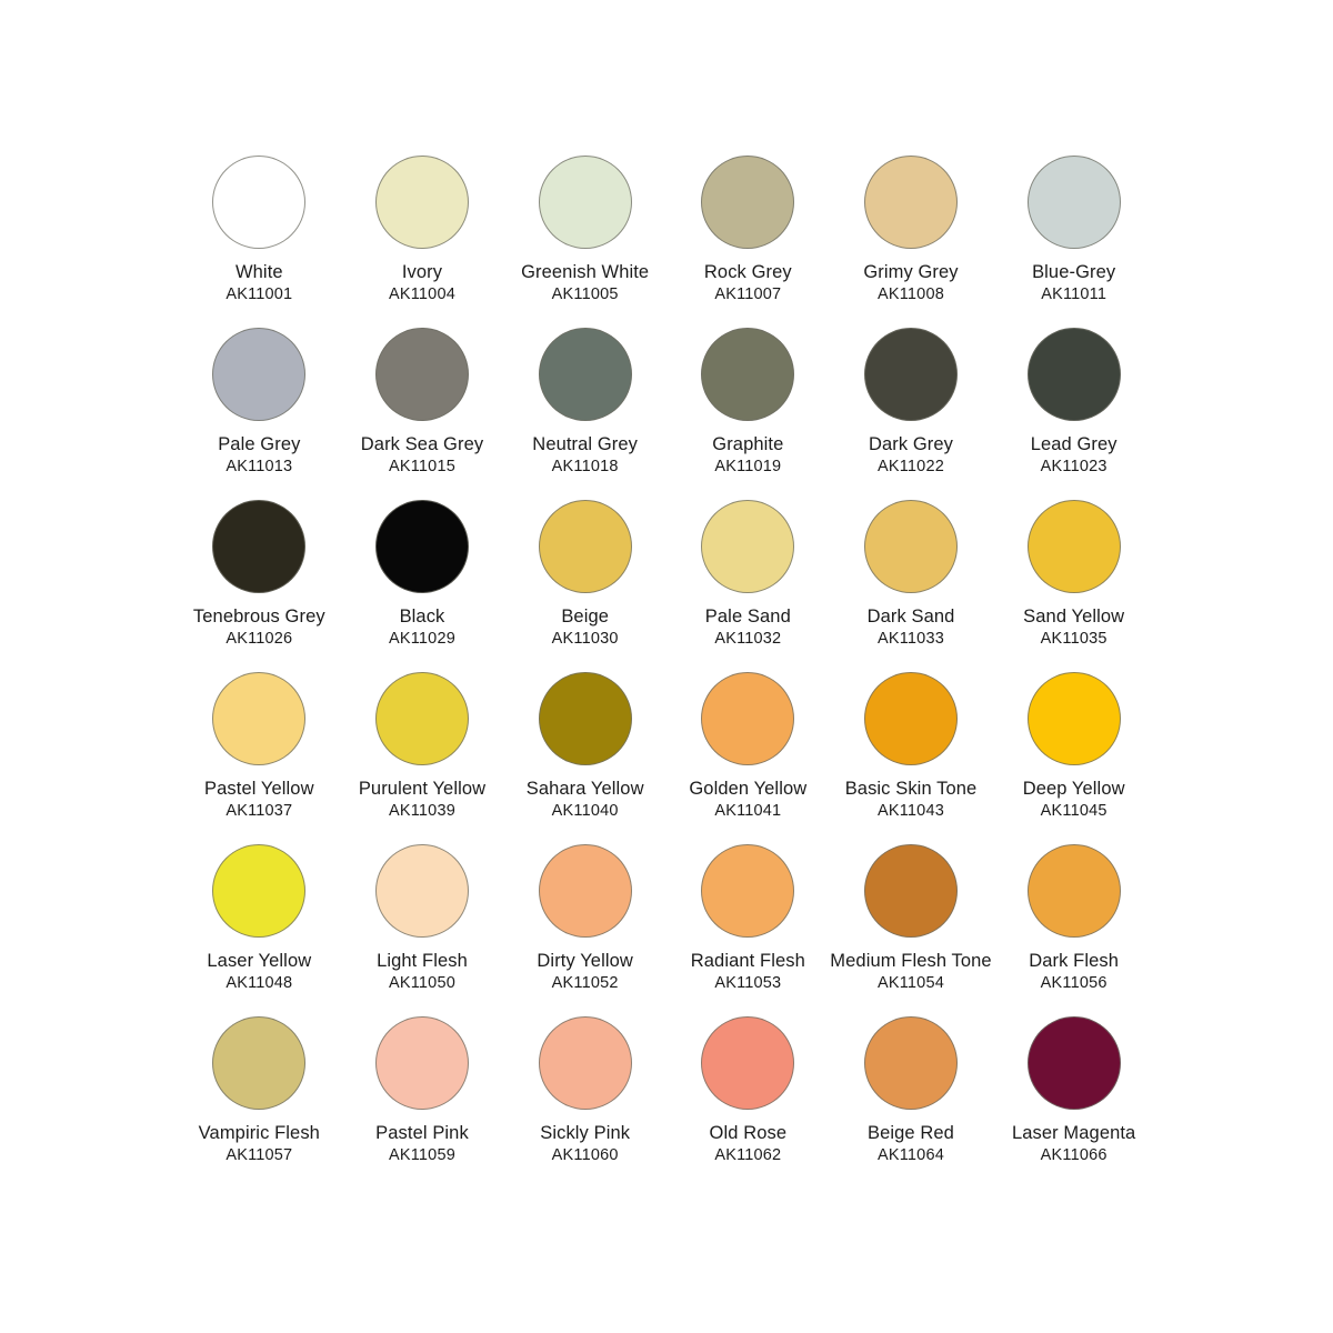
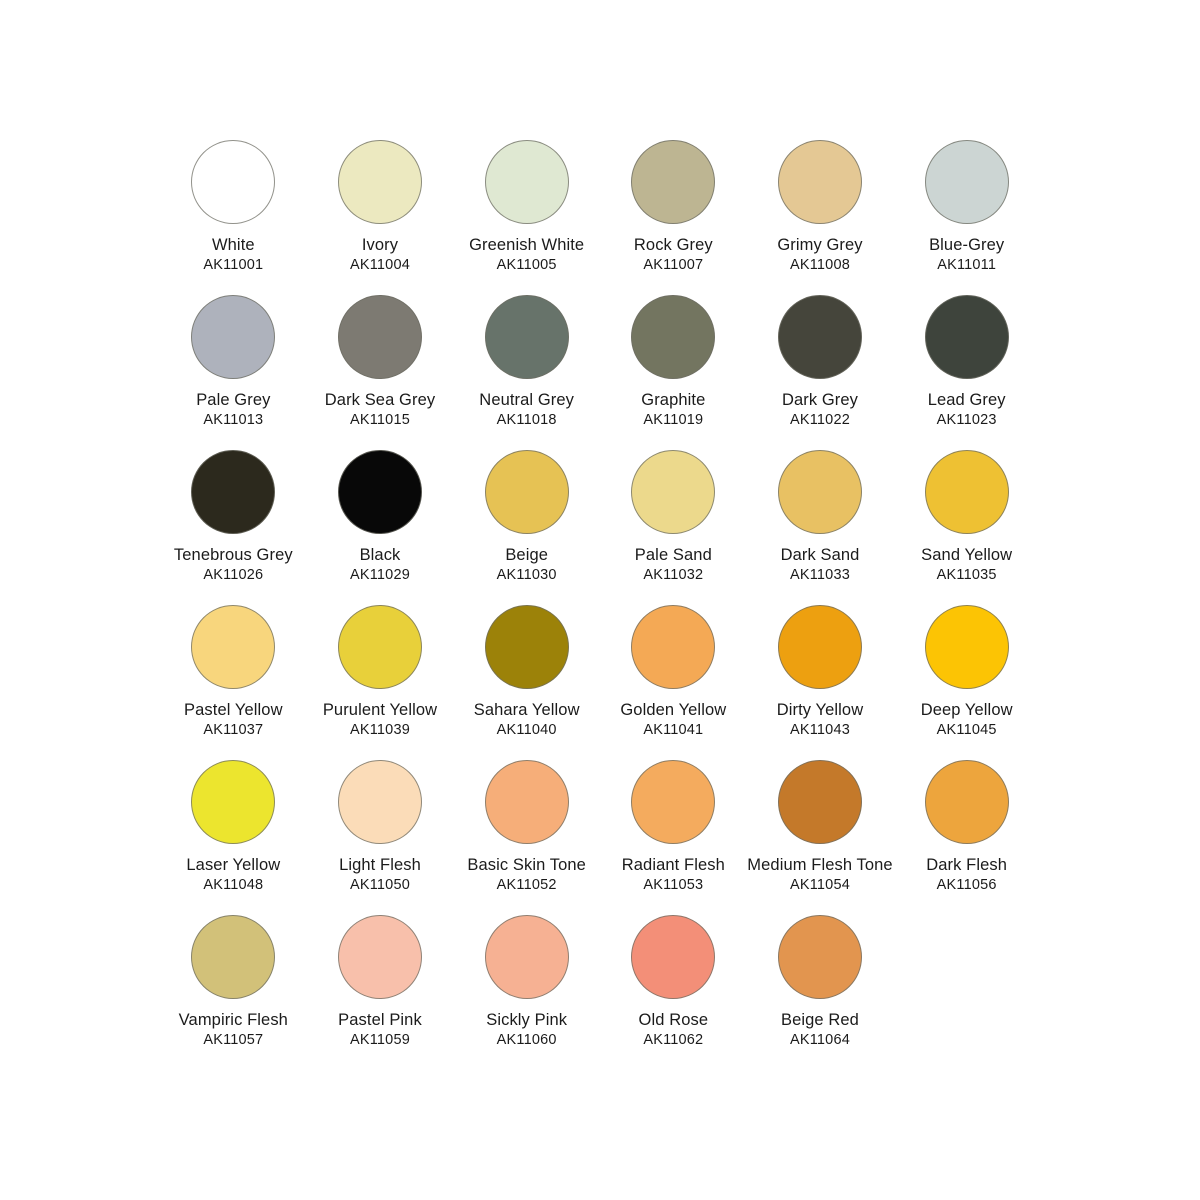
  White
  AK11001
  Ivory
  AK11004
  Greenish White
  AK11005
  Rock Grey
  AK11007
  Grimy Grey
  AK11008
  Blue-Grey
  AK11011
  Pale Grey
  AK11013
  Dark Sea Grey
  AK11015
  Neutral Grey
  AK11018
  Graphite
  AK11019
  Dark Grey
  AK11022
  Lead Grey
  AK11023
  Tenebrous Grey
  AK11026
  Black
  AK11029
  Beige
  AK11030
  Pale Sand
  AK11032
  Dark Sand
  AK11033
  Sand Yellow
  AK11035
  Pastel Yellow
  AK11037
  Purulent Yellow
  AK11039
  Sahara Yellow
  AK11040
  Golden Yellow
  AK11041
- Basic Skin Tone
+ Dirty Yellow
  AK11043
  Deep Yellow
  AK11045
  Laser Yellow
  AK11048
  Light Flesh
  AK11050
- Dirty Yellow
+ Basic Skin Tone
  AK11052
  Radiant Flesh
  AK11053
  Medium Flesh Tone
  AK11054
  Dark Flesh
  AK11056
  Vampiric Flesh
  AK11057
  Pastel Pink
  AK11059
  Sickly Pink
  AK11060
  Old Rose
  AK11062
  Beige Red
  AK11064
- Laser Magenta
- AK11066
